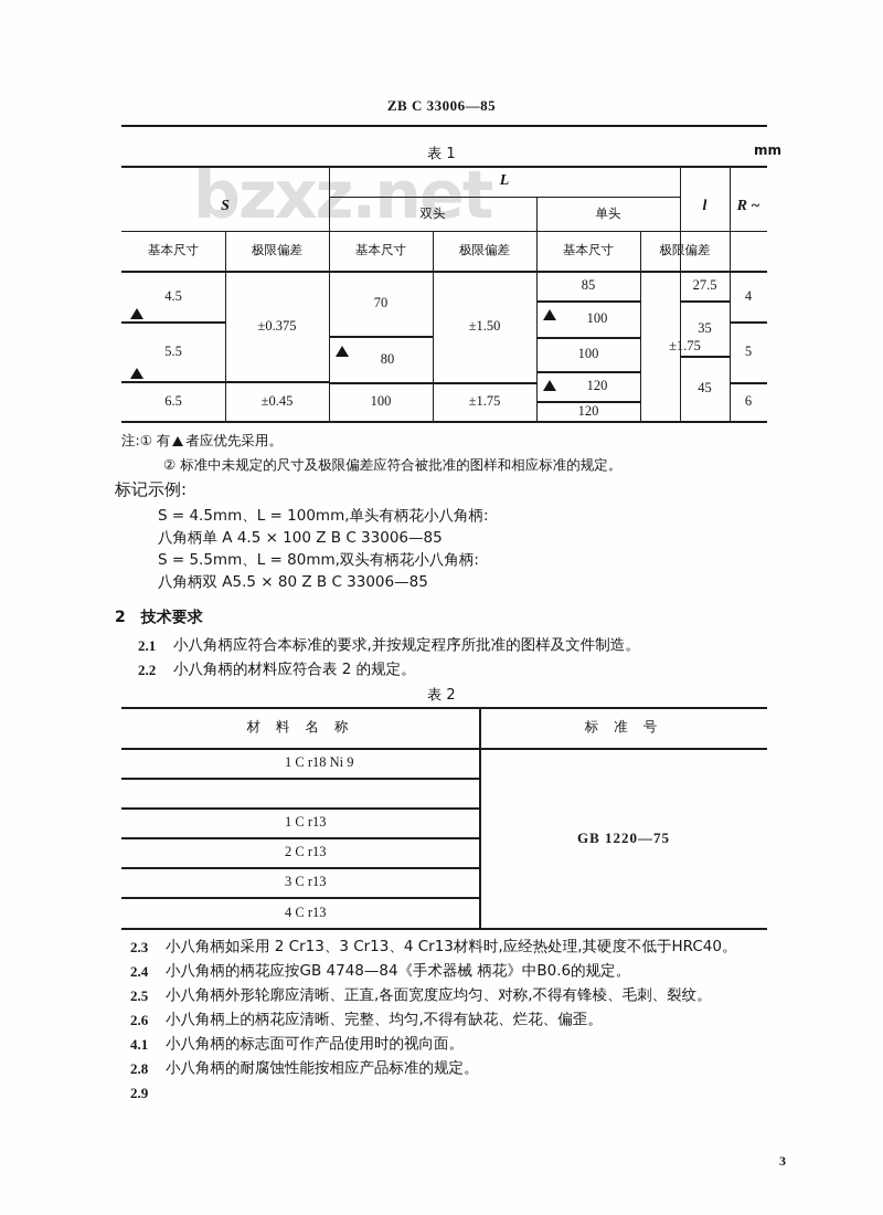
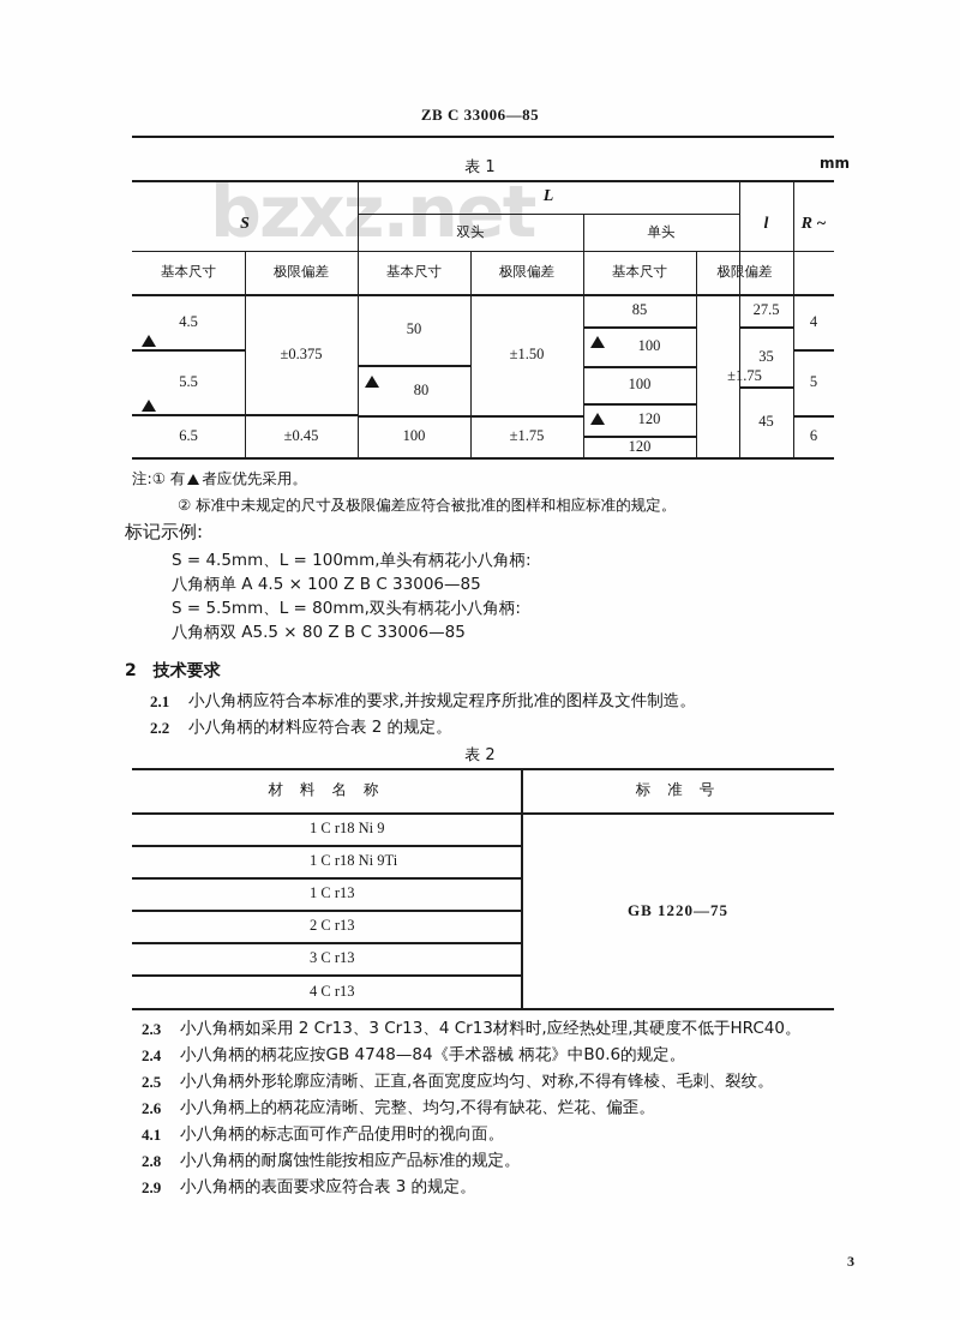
  bzxz.net
  ZB C 33006—85
  表 1
  mm
  S
  L
  双头
  单头
  l
  R ~
  基本尺寸
  极限偏差
  基本尺寸
  极限偏差
  基本尺寸
  极限偏差
  4.5
  5.5
  6.5
  ±0.375
  ±0.45
- 70
+ 50
  80
  100
  ±1.50
  ±1.75
  85
  100
  100
  120
  120
  ±1.75
  27.5
  35
  45
  4
  5
  6
  注:① 有 者应优先采用。
  ② 标准中未规定的尺寸及极限偏差应符合被批准的图样和相应标准的规定。
  标记示例:
  S = 4.5mm、L = 100mm,单头有柄花小八角柄:
  八角柄单 A 4.5 × 100 Z B C 33006—85
  S = 5.5mm、L = 80mm,双头有柄花小八角柄:
  八角柄双 A5.5 × 80 Z B C 33006—85
  2 技术要求
  2.1
  小八角柄应符合本标准的要求,并按规定程序所批准的图样及文件制造。
  2.2
  小八角柄的材料应符合表 2 的规定。
  表 2
  材 料 名 称
  标 准 号
  1 C r18 Ni 9
+ 1 C r18 Ni 9Ti
  1 C r13
  2 C r13
  3 C r13
  4 C r13
  GB 1220—75
  2.3
  小八角柄如采用 2 Cr13、3 Cr13、4 Cr13材料时,应经热处理,其硬度不低于HRC40。
  2.4
  小八角柄的柄花应按GB 4748—84《手术器械 柄花》中B0.6的规定。
  2.5
  小八角柄外形轮廓应清晰、正直,各面宽度应均匀、对称,不得有锋棱、毛刺、裂纹。
  2.6
  小八角柄上的柄花应清晰、完整、均匀,不得有缺花、烂花、偏歪。
  4.1
  小八角柄的标志面可作产品使用时的视向面。
  2.8
  小八角柄的耐腐蚀性能按相应产品标准的规定。
  2.9
+ 小八角柄的表面要求应符合表 3 的规定。
  3
